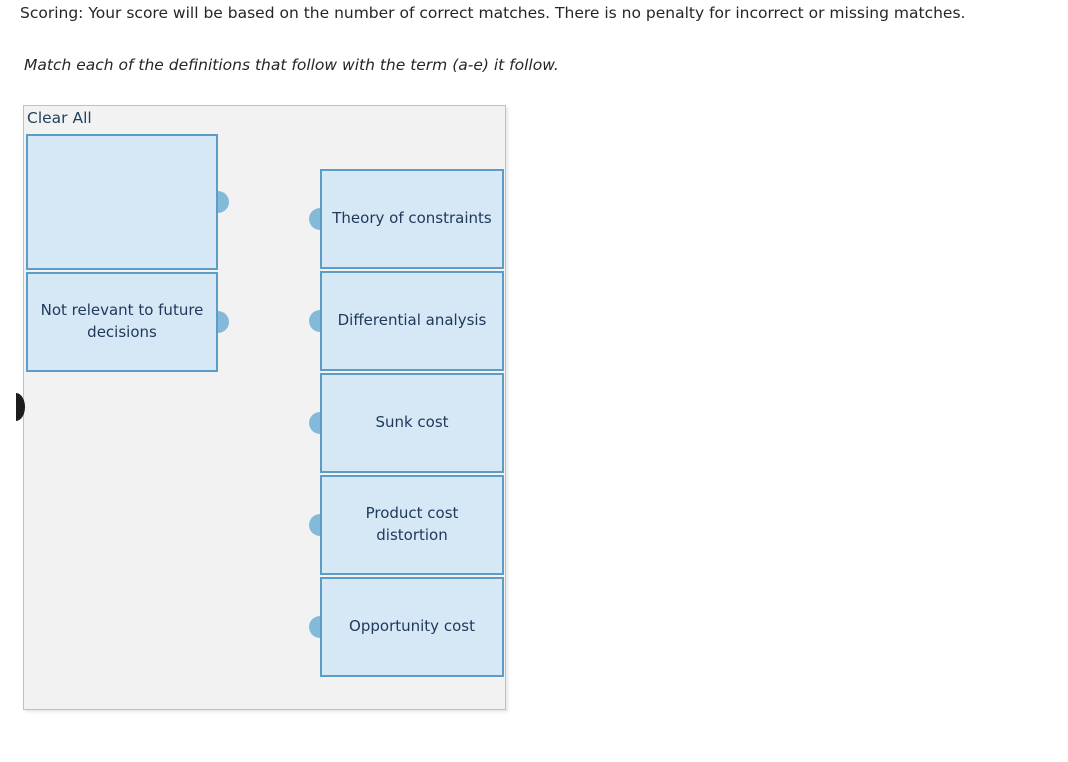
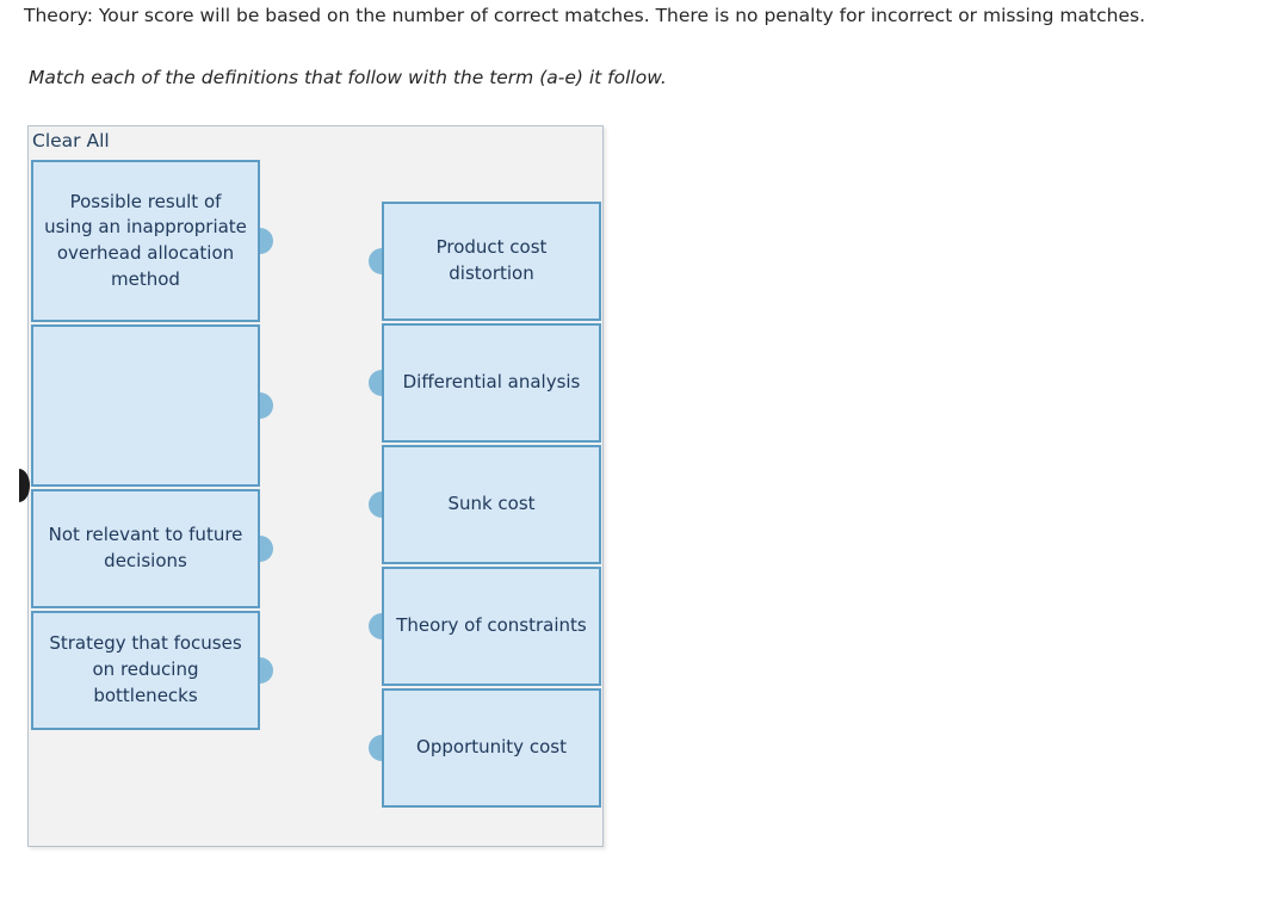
- Scoring: Your score will be based on the number of correct matches. There is no penalty for incorrect or missing matches.
+ Theory: Your score will be based on the number of correct matches. There is no penalty for incorrect or missing matches.
  Match each of the definitions that follow with the term (a-e) it follow.
  Clear All
+ Possible result of using an inappropriate overhead allocation method
  Not relevant to future decisions
+ Strategy that focuses on reducing bottlenecks
- Theory of constraints
+ Product cost distortion
  Differential analysis
  Sunk cost
- Product cost distortion
+ Theory of constraints
  Opportunity cost
